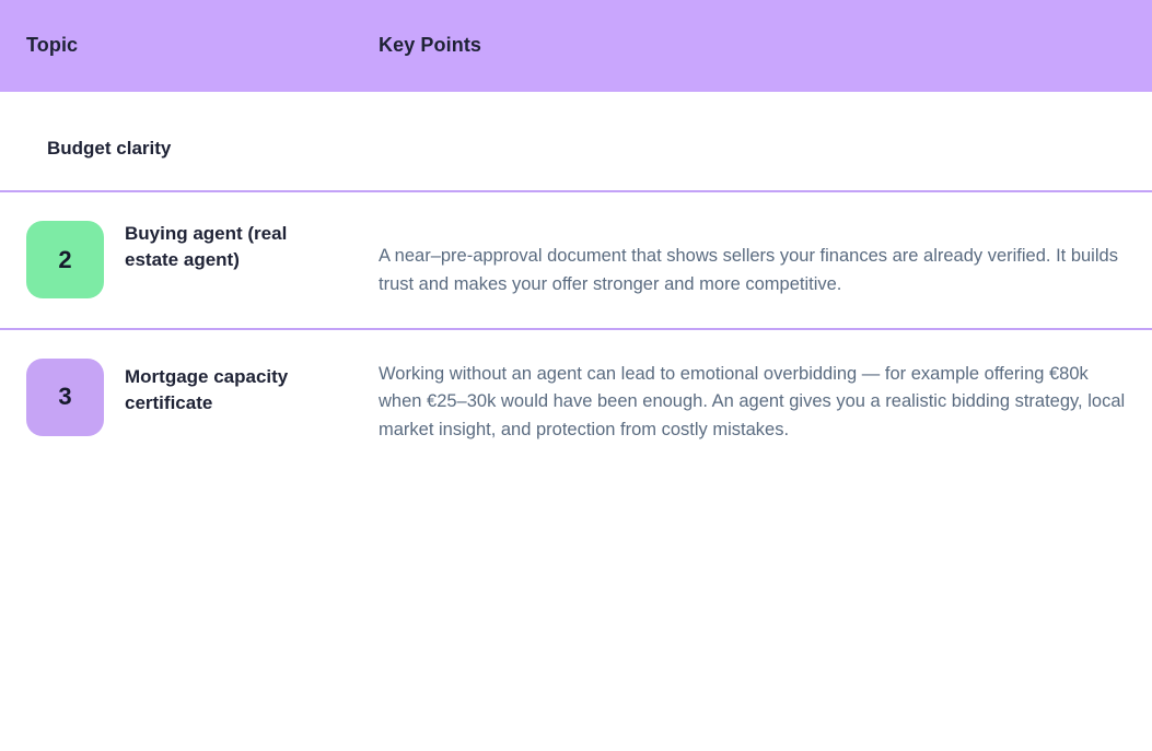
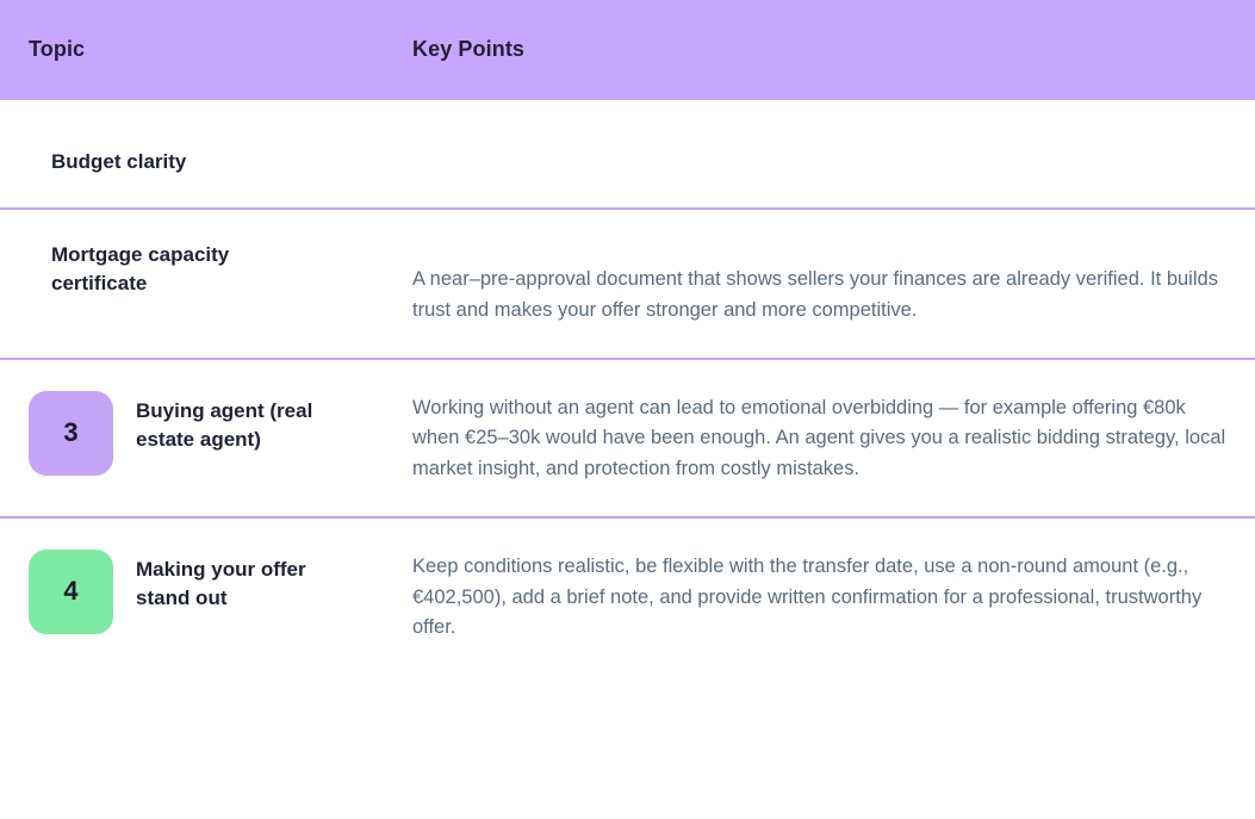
  Topic
  Key Points
  Budget clarity
- 2
- Buying agent (real estate agent)
+ Mortgage capacity certificate
  A near–pre-approval document that shows sellers your finances are already verified. It builds trust and makes your offer stronger and more competitive.
  3
- Mortgage capacity certificate
+ Buying agent (real estate agent)
  Working without an agent can lead to emotional overbidding — for example offering €80k when €25–30k would have been enough. An agent gives you a realistic bidding strategy, local market insight, and protection from costly mistakes.
+ 4
+ Making your offer stand out
+ Keep conditions realistic, be flexible with the transfer date, use a non-round amount (e.g., €402,500), add a brief note, and provide written confirmation for a professional, trustworthy offer.
